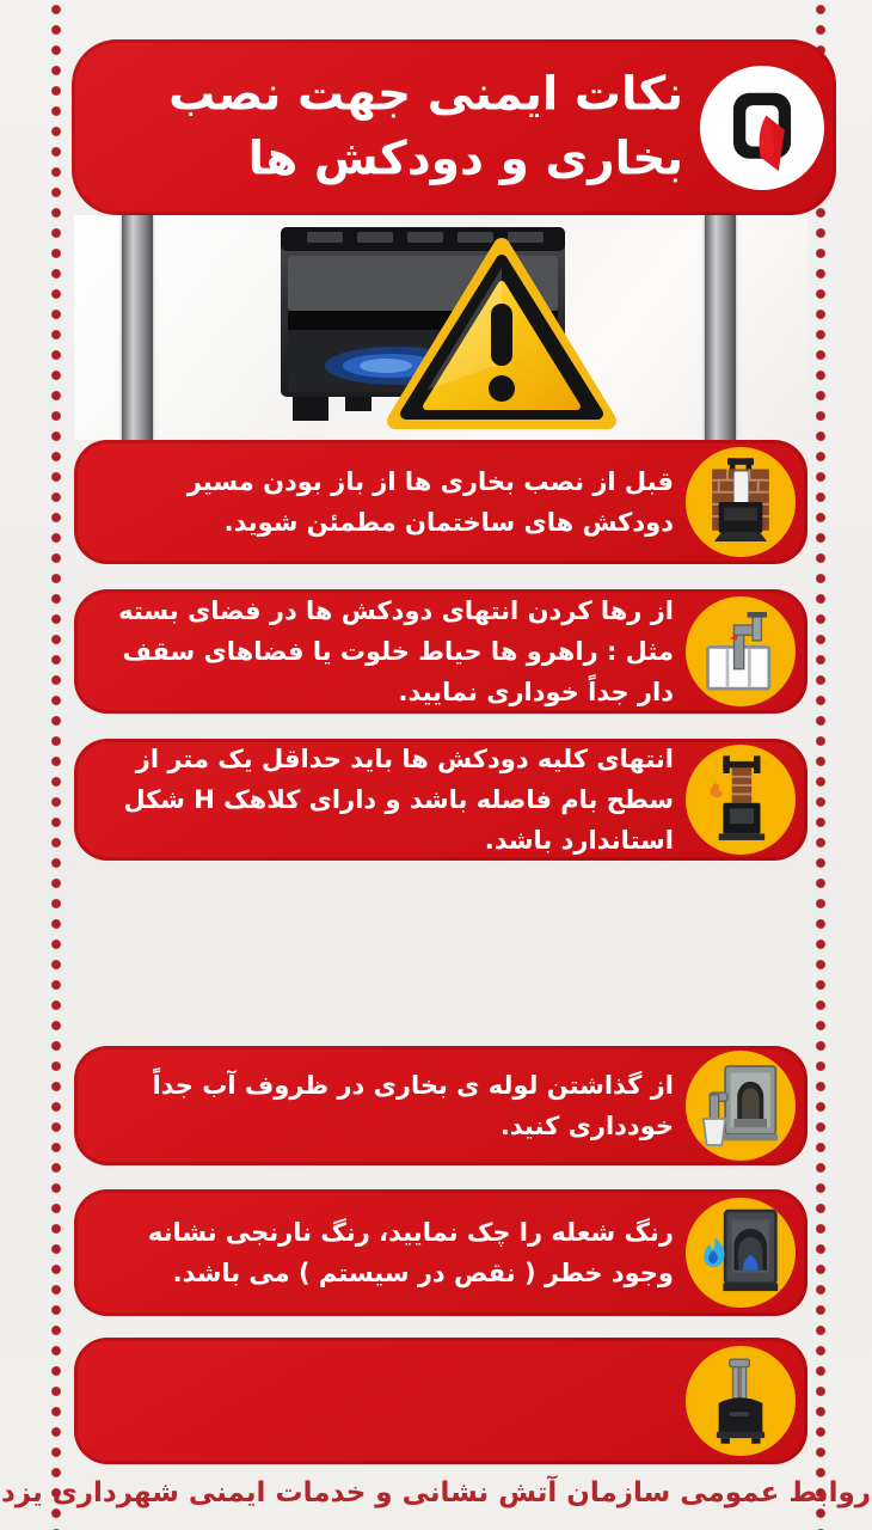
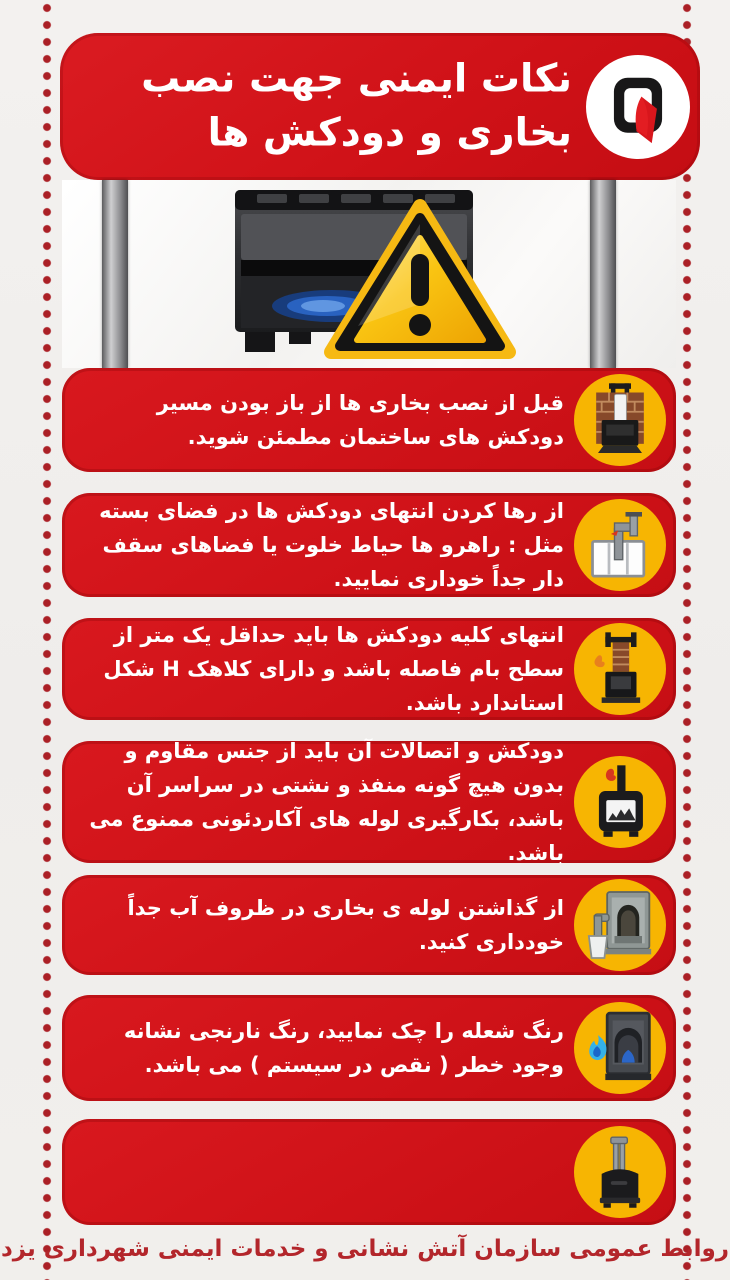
  نکات ایمنی جهت نصب
  بخاری و دودکش ها
  قبل از نصب بخاری ها از باز بودن مسیر دودکش های ساختمان مطمئن شوید.
  از رها کردن انتهای دودکش ها در فضای بسته مثل : راهرو ها حیاط خلوت یا فضاهای سقف دار جداً خوداری نمایید.
  انتهای کلیه دودکش ها باید حداقل یک متر از سطح بام فاصله باشد و دارای کلاهک H شکل استاندارد باشد.
+ دودکش و اتصالات آن باید از جنس مقاوم و بدون هیچ گونه منفذ و نشتی در سراسر آن باشد، بکارگیری لوله های آکاردئونی ممنوع می باشد.
  از گذاشتن لوله ی بخاری در ظروف آب جداً خودداری کنید.
  رنگ شعله را چک نمایید، رنگ نارنجی نشانه وجود خطر ( نقص در سیستم ) می باشد.
  روابط عمومی سازمان آتش نشانی و خدمات ایمنی شهرداری یزد
